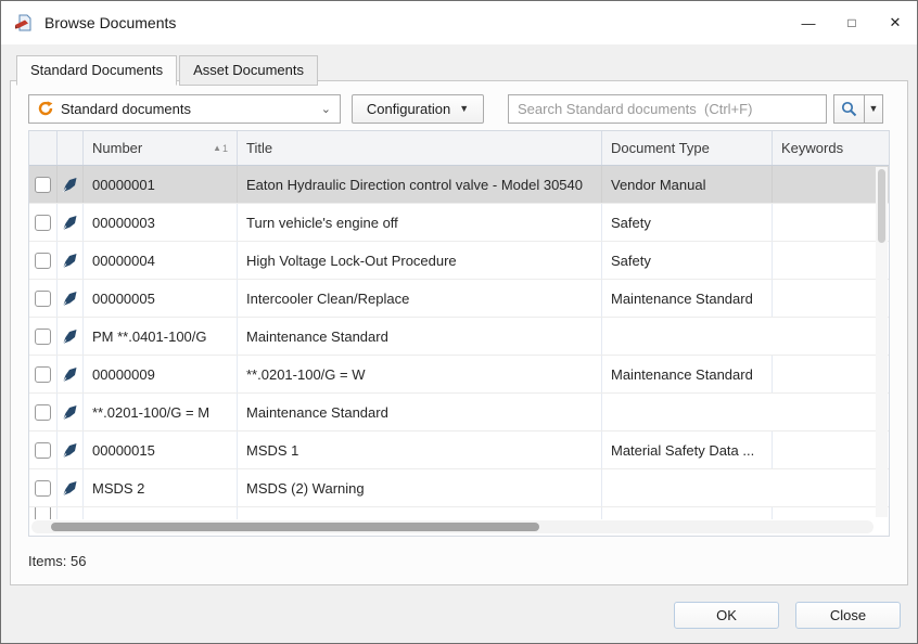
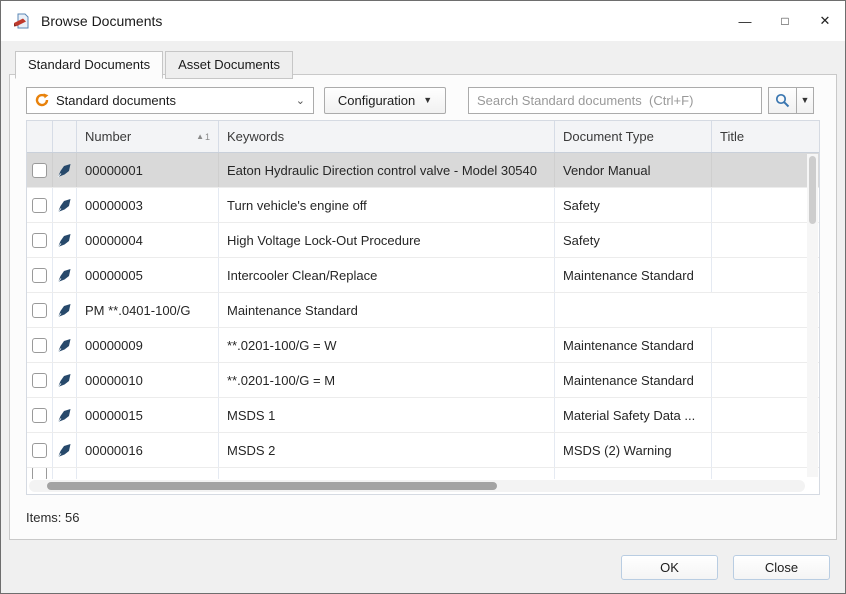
  Browse Documents
  —
  □
  ✕
  Standard Documents
  Asset Documents
  Standard documents
  ⌄
  Configuration
  ▼
  Search Standard documents (Ctrl+F)
  ▼
  Number
  ▲
  1
- Title
+ Keywords
  Document Type
- Keywords
+ Title
  00000001
  Eaton Hydraulic Direction control valve - Model 30540
  Vendor Manual
  00000003
  Turn vehicle's engine off
  Safety
  00000004
  High Voltage Lock-Out Procedure
  Safety
  00000005
  Intercooler Clean/Replace
  Maintenance Standard
  PM **.0401-100/G
  Maintenance Standard
  00000009
  **.0201-100/G = W
  Maintenance Standard
+ 00000010
  **.0201-100/G = M
  Maintenance Standard
  00000015
  MSDS 1
  Material Safety Data ...
+ 00000016
  MSDS 2
  MSDS (2) Warning
  Items: 56
  OK
  Close
